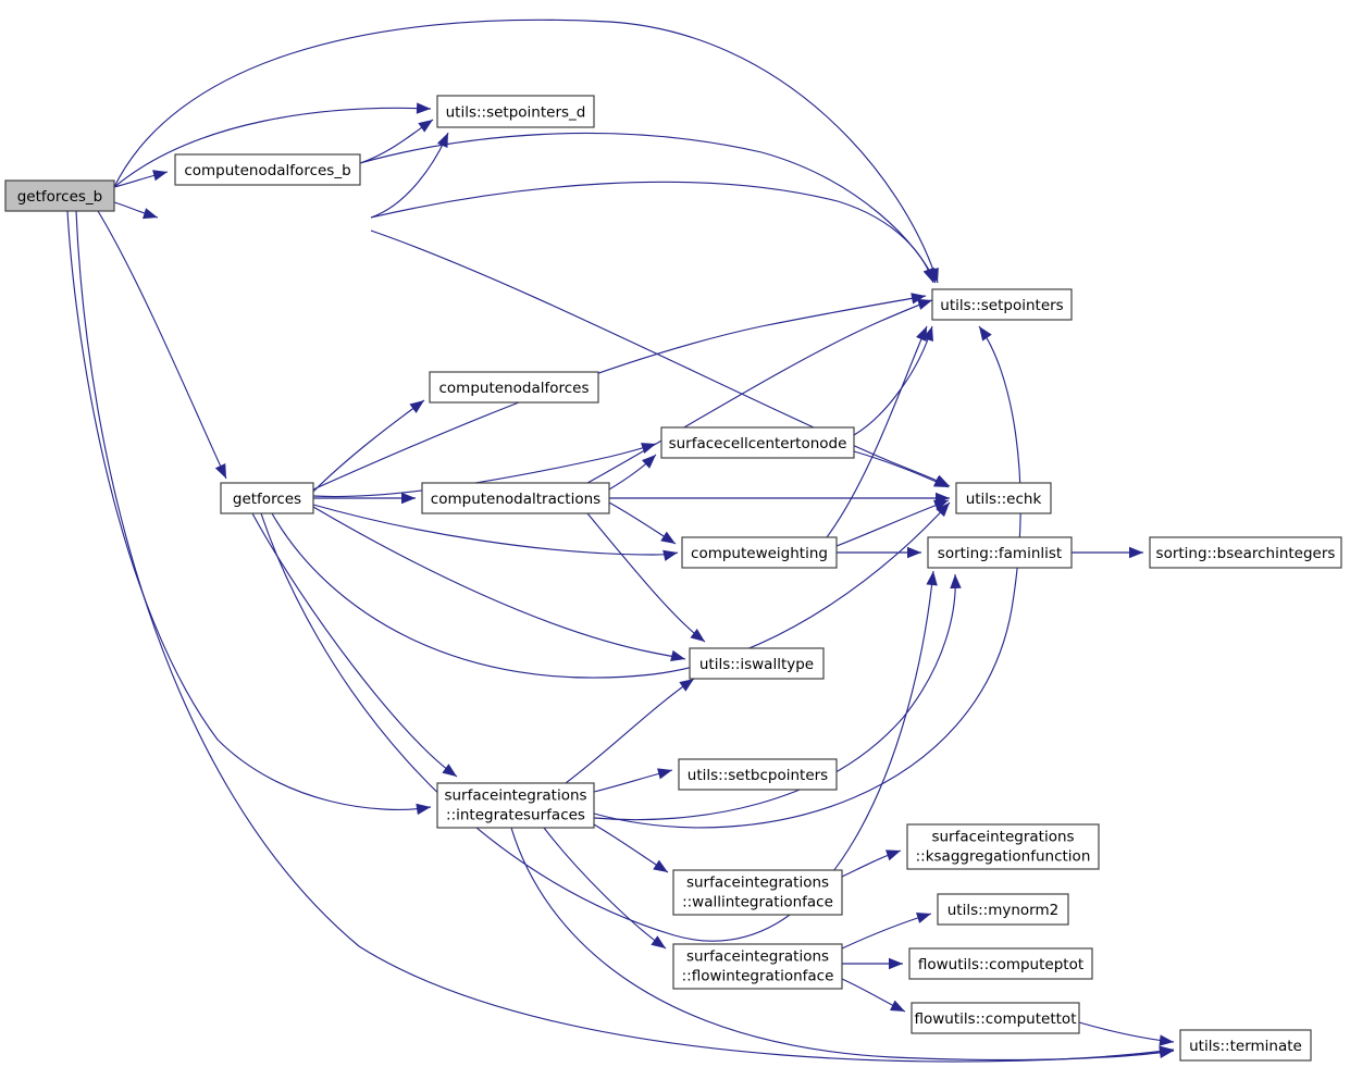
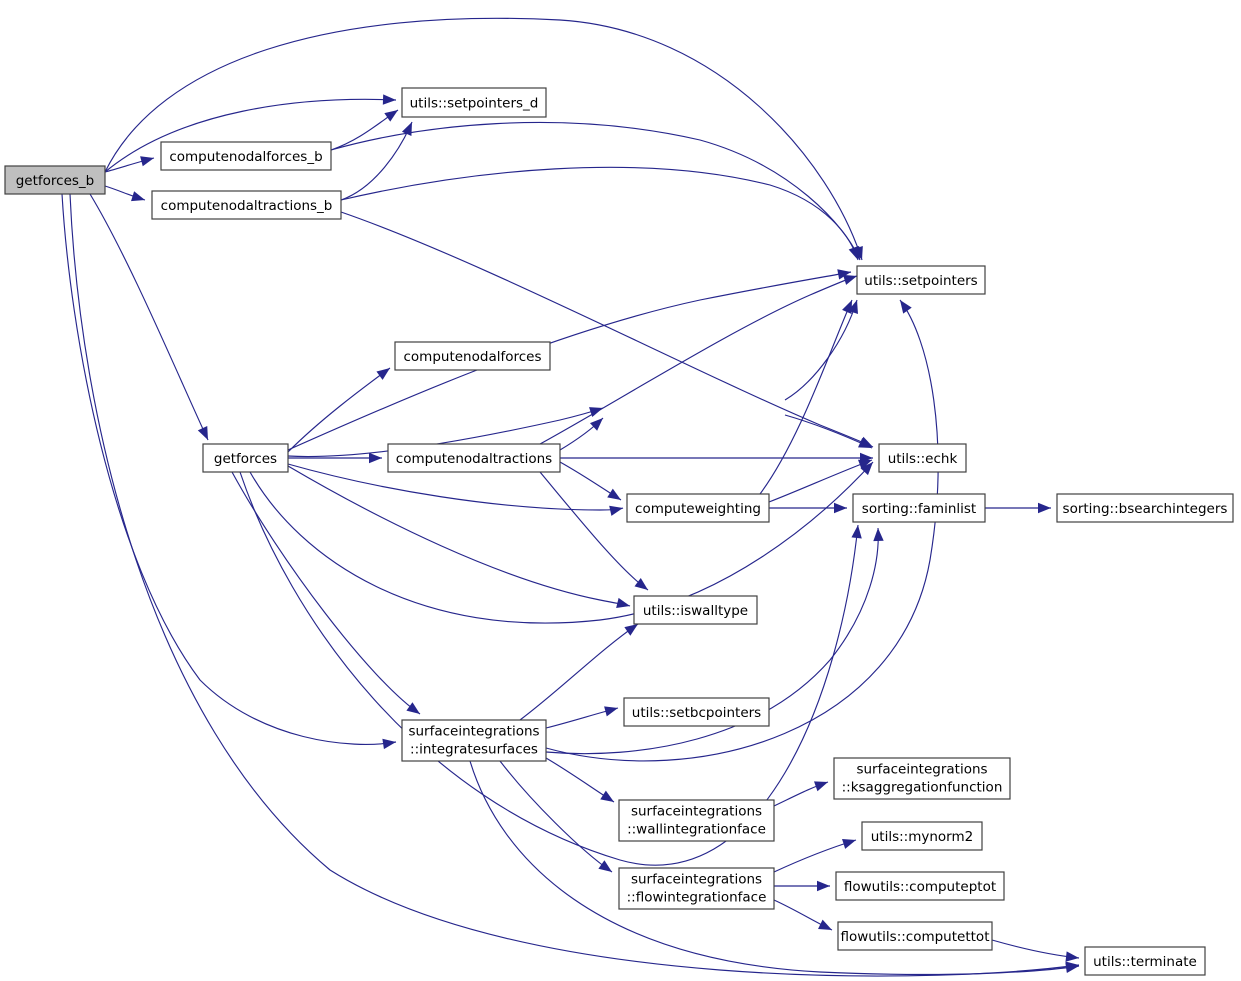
  getforces_b
  utils::setpointers_d
  computenodalforces_b
+ computenodaltractions_b
  utils::setpointers
  computenodalforces
- surfacecellcentertonode
  getforces
  computenodaltractions
  utils::echk
  computeweighting
  sorting::faminlist
  sorting::bsearchintegers
  utils::iswalltype
  utils::setbcpointers
  surfaceintegrations
  ::integratesurfaces
  surfaceintegrations
  ::ksaggregationfunction
  surfaceintegrations
  ::wallintegrationface
  utils::mynorm2
  surfaceintegrations
  ::flowintegrationface
  flowutils::computeptot
  flowutils::computettot
  utils::terminate
